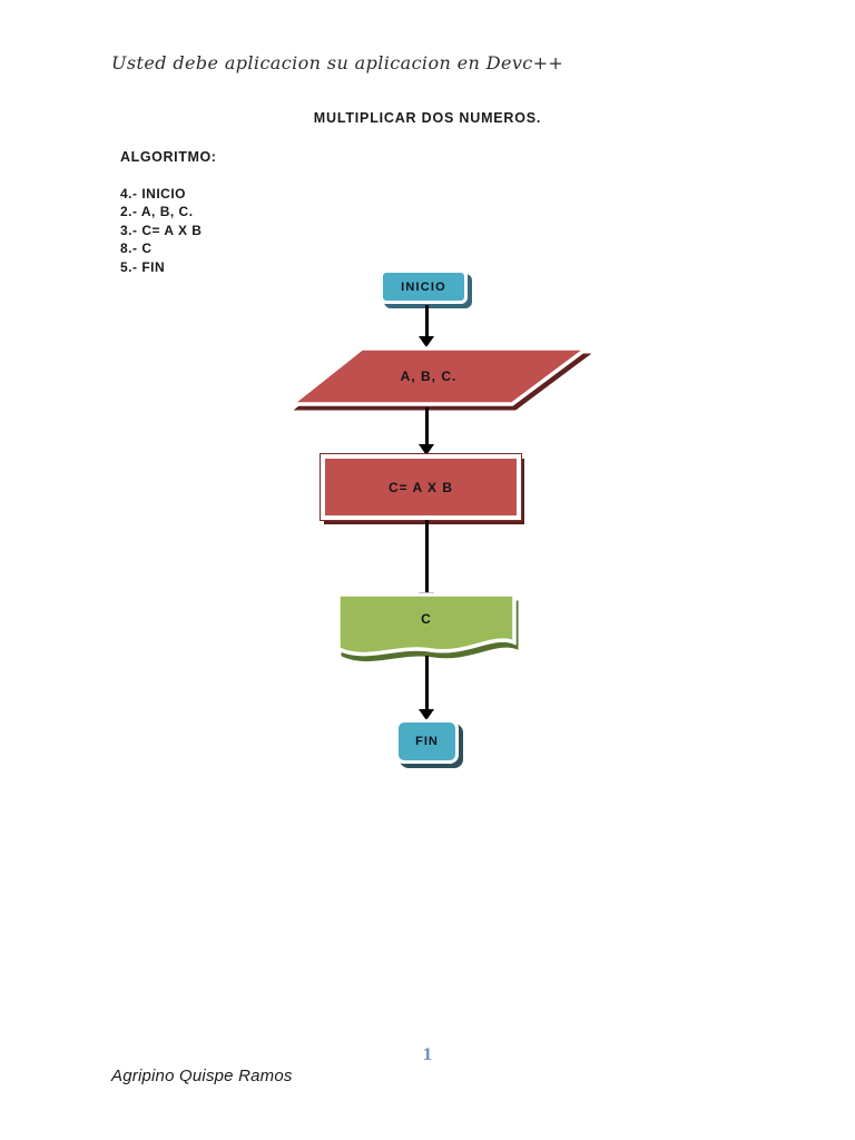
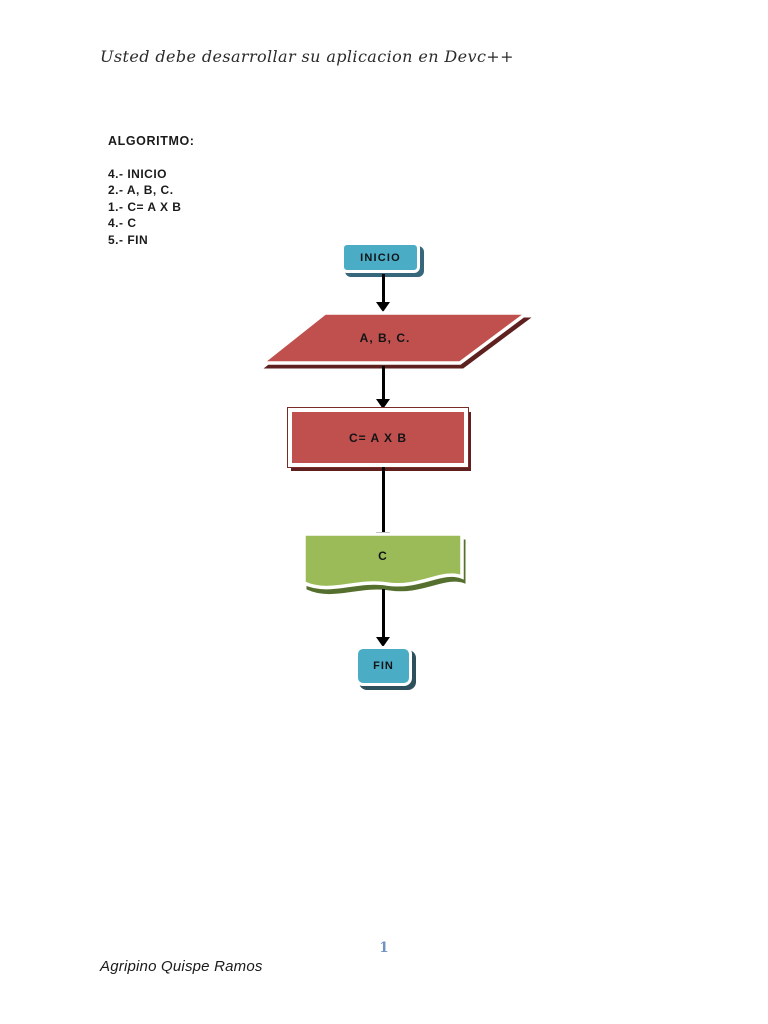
- Usted debe aplicacion su aplicacion en Devc++
+ Usted debe desarrollar su aplicacion en Devc++
- MULTIPLICAR DOS NUMEROS.
  ALGORITMO:
  4.- INICIO
  2.- A, B, C.
- 3.- C= A X B
+ 1.- C= A X B
- 8.- C
+ 4.- C
  5.- FIN
  INICIO
  A, B, C.
  C= A X B
  C
  FIN
  1
  Agripino Quispe Ramos
